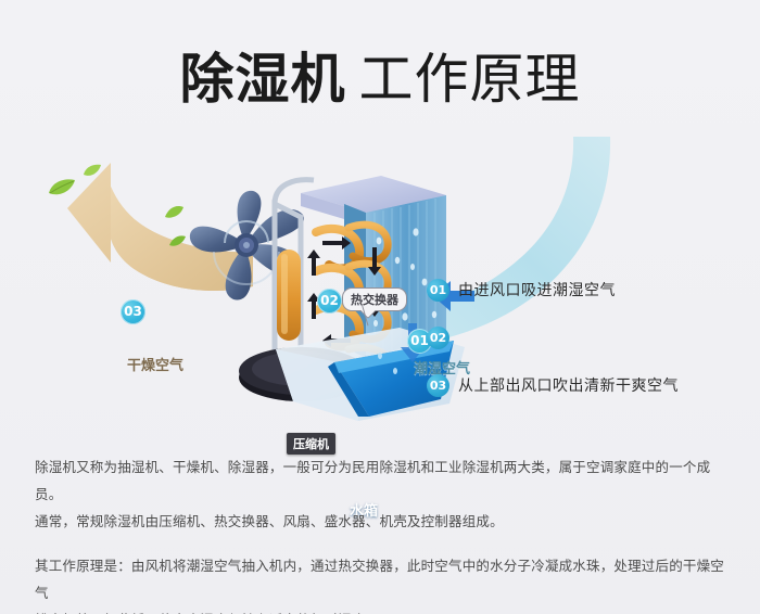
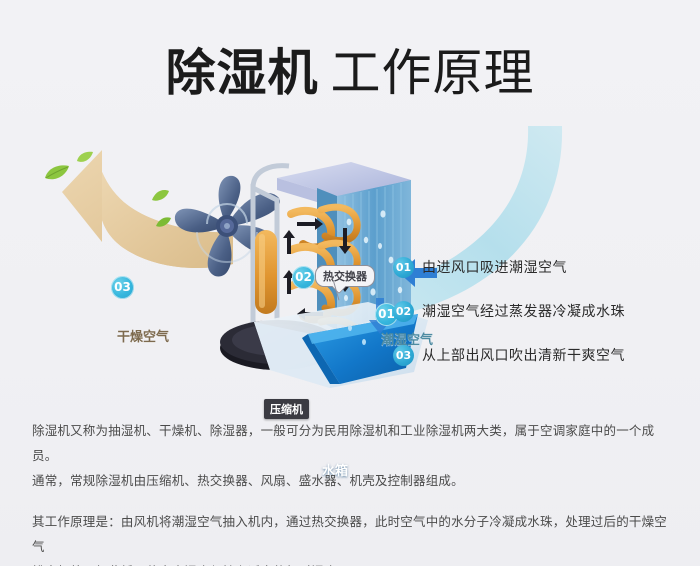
  除湿机 工作原理
  03
  02
  01
  干燥空气
  潮湿空气
  压缩机
  水箱
  热交换器
  01
  由进风口吸进潮湿空气
  02
+ 潮湿空气经过蒸发器冷凝成水珠
  03
  从上部出风口吹出清新干爽空气
  除湿机又称为抽湿机、干燥机、除湿器，一般可分为民用除湿机和工业除湿机两大类，属于空调家庭中的一个成员。
  通常，常规除湿机由压缩机、热交换器、风扇、盛水器、机壳及控制器组成。
  其工作原理是：由风机将潮湿空气抽入机内，通过热交换器，此时空气中的水分子冷凝成水珠，处理过后的干燥空气
